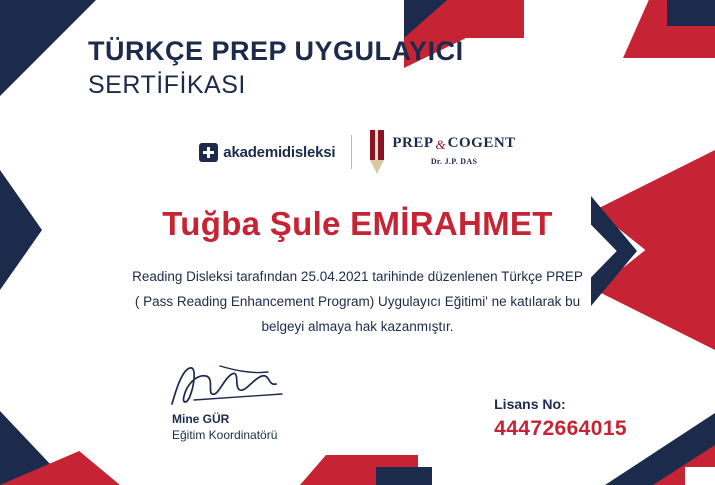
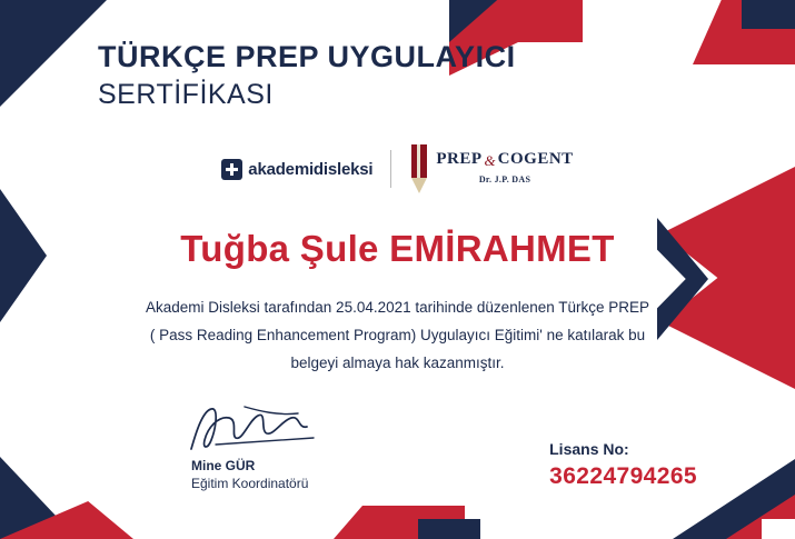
  TÜRKÇE PREP UYGULAYICI
  SERTİFİKASI
  akademidisleksi
  PREP & COGENT
  Dr. J.P. DAS
  Tuğba Şule EMİRAHMET
- Reading Disleksi tarafından 25.04.2021 tarihinde düzenlenen Türkçe PREP
+ Akademi Disleksi tarafından 25.04.2021 tarihinde düzenlenen Türkçe PREP
  ( Pass Reading Enhancement Program) Uygulayıcı Eğitimi' ne katılarak bu
  belgeyi almaya hak kazanmıştır.
  Mine GÜR
  Eğitim Koordinatörü
  Lisans No:
- 44472664015
+ 36224794265
